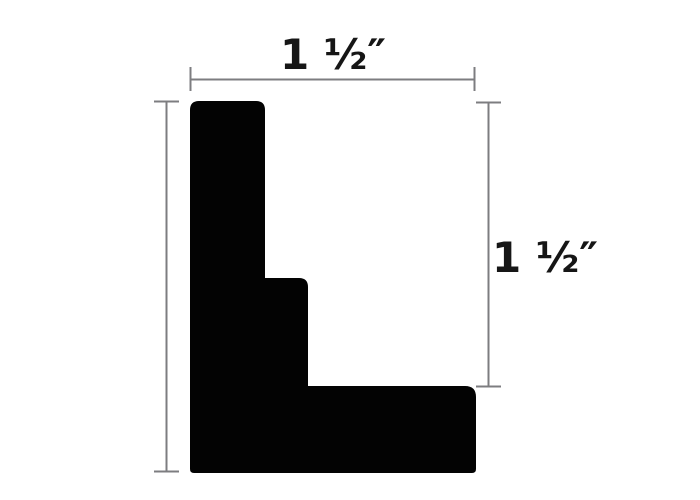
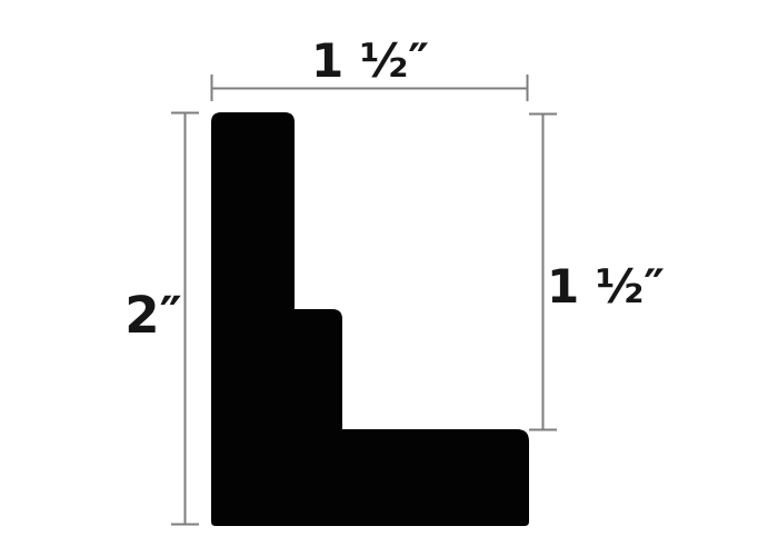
  1 ½″
+ 2″
  1 ½″
